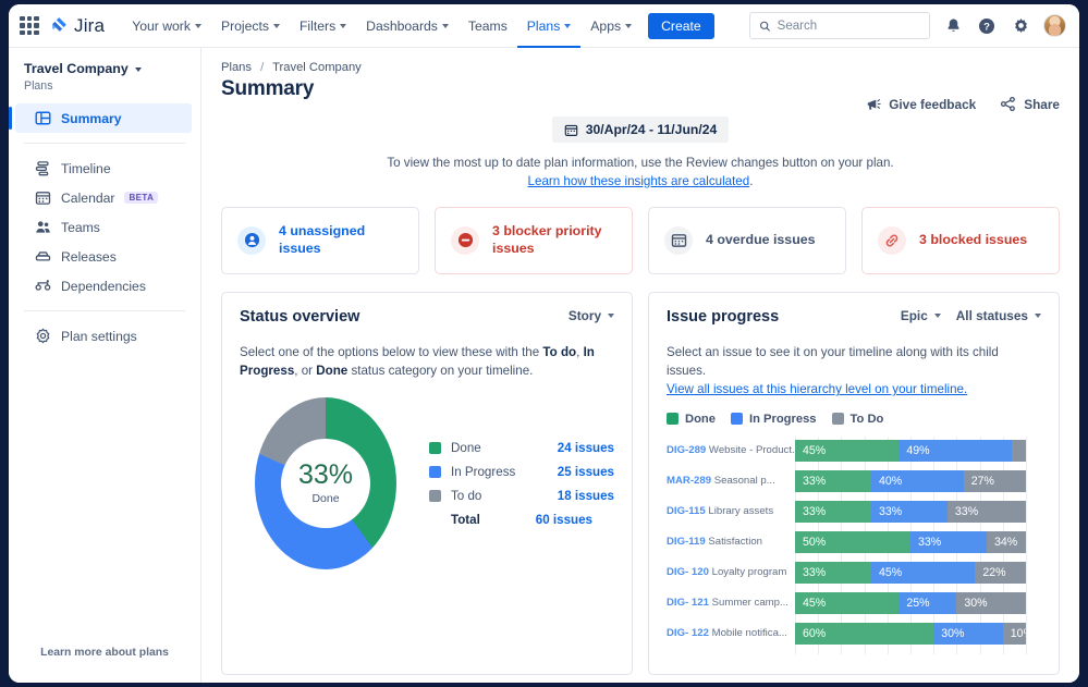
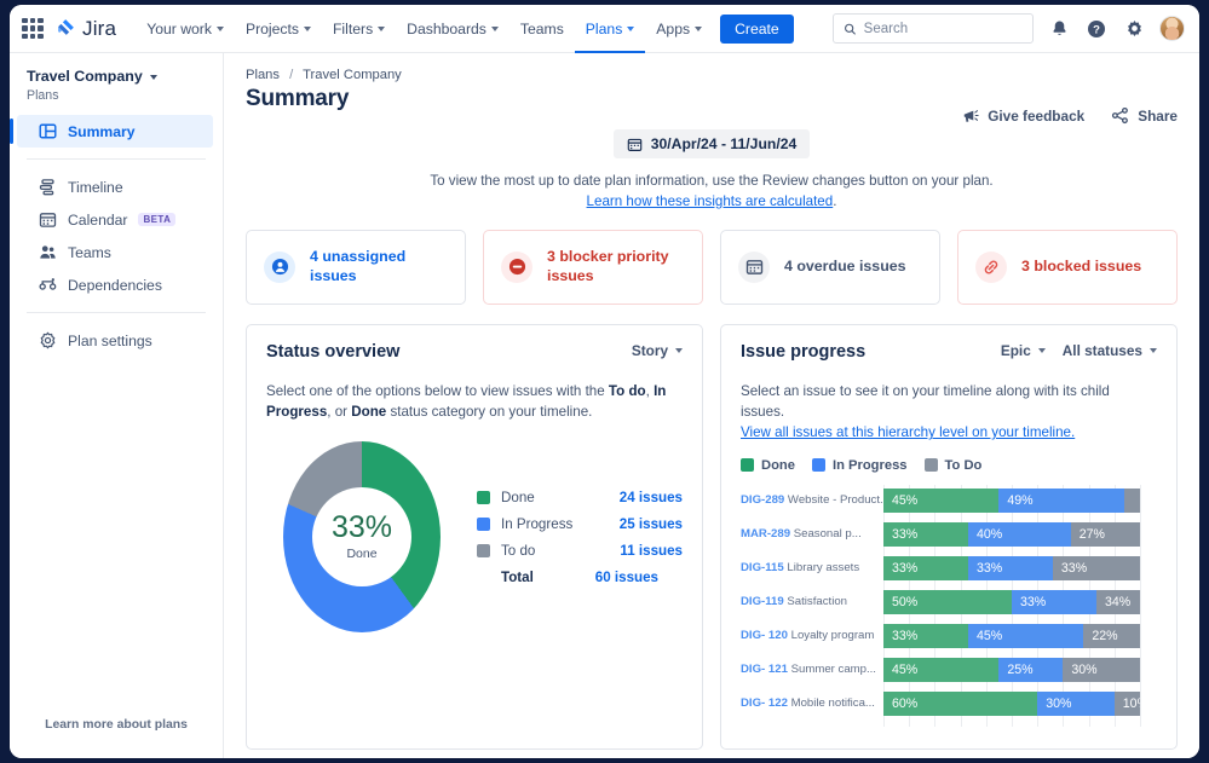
  Jira
  Your work
  Projects
  Filters
  Dashboards
  Teams
  Plans
  Apps
  Create
  Search
  ?
  Travel Company
  Plans
  Summary
  Timeline
  Calendar
  BETA
  Teams
- Releases
  Dependencies
  Plan settings
  Learn more about plans
  Plans / Travel Company
  Summary
  Give feedback
  Share
  30/Apr/24 - 11/Jun/24
  To view the most up to date plan information, use the Review changes button on your plan.
  Learn how these insights are calculated.
  4 unassigned issues
  3 blocker priority issues
  4 overdue issues
  3 blocked issues
  Status overview
  Story
- Select one of the options below to view these with the To do, In Progress, or Done status category on your timeline.
+ Select one of the options below to view issues with the To do, In Progress, or Done status category on your timeline.
  33%
  Done
  Done
  24 issues
  In Progress
  25 issues
  To do
- 18 issues
+ 11 issues
  Total
  60 issues
  Issue progress
  Epic
  All statuses
  Select an issue to see it on your timeline along with its child issues.
  View all issues at this hierarchy level on your timeline.
  Done
  In Progress
  To Do
  DIG-289 Website - Product.
  45%
  49%
  MAR-289 Seasonal p...
  33%
  40%
  27%
  DIG-115 Library assets
  33%
  33%
  33%
  DIG-119 Satisfaction
  50%
  33%
  34%
  DIG- 120 Loyalty program
  33%
  45%
  22%
  DIG- 121 Summer camp...
  45%
  25%
  30%
  DIG- 122 Mobile notifica...
  60%
  30%
